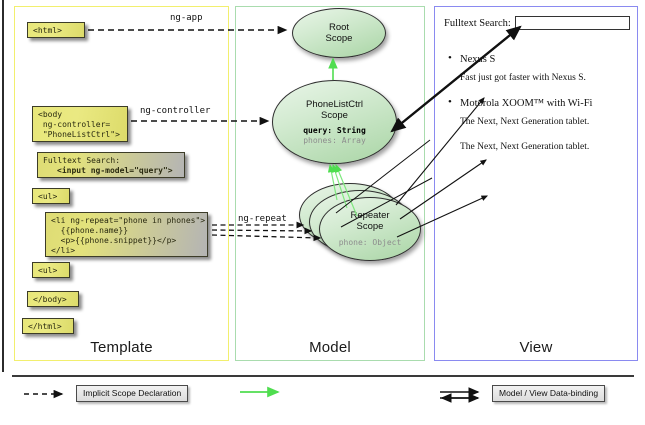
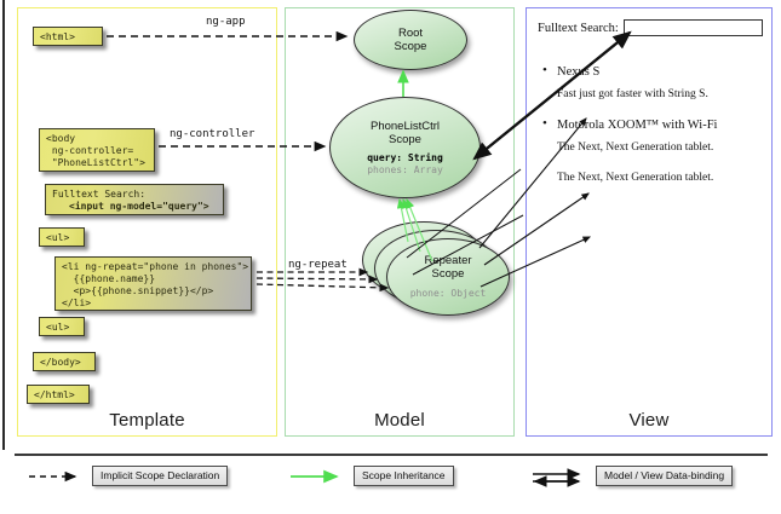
  Template
  Model
  View
  <html>
  <body
  ng-controller=
  "PhoneListCtrl">
  Fulltext Search:
  <input ng-model="query">
  <ul>
  <li ng-repeat="phone in phones">
  {{phone.name}}
  <p>{{phone.snippet}}</p>
  </li>
  <ul>
  </body>
  </html>
  Root
  Scope
  PhoneListCtrl
  Scope
  query: String
  phones: Array
  Repeater
  Scope
  phone: Object
  Fulltext Search:
  Nexs S
- Fast just got faster with Nexus S.
+ Fast just got faster with String S.
  Motrola XOOM™ with Wi-Fi
  The Next, Next Generation tablet.
  The Next, Next Generation tablet.
  ng-app
  ng-controller
  ng-repeat
  Implicit Scope Declaration
+ Scope Inheritance
  Model / View Data-binding
